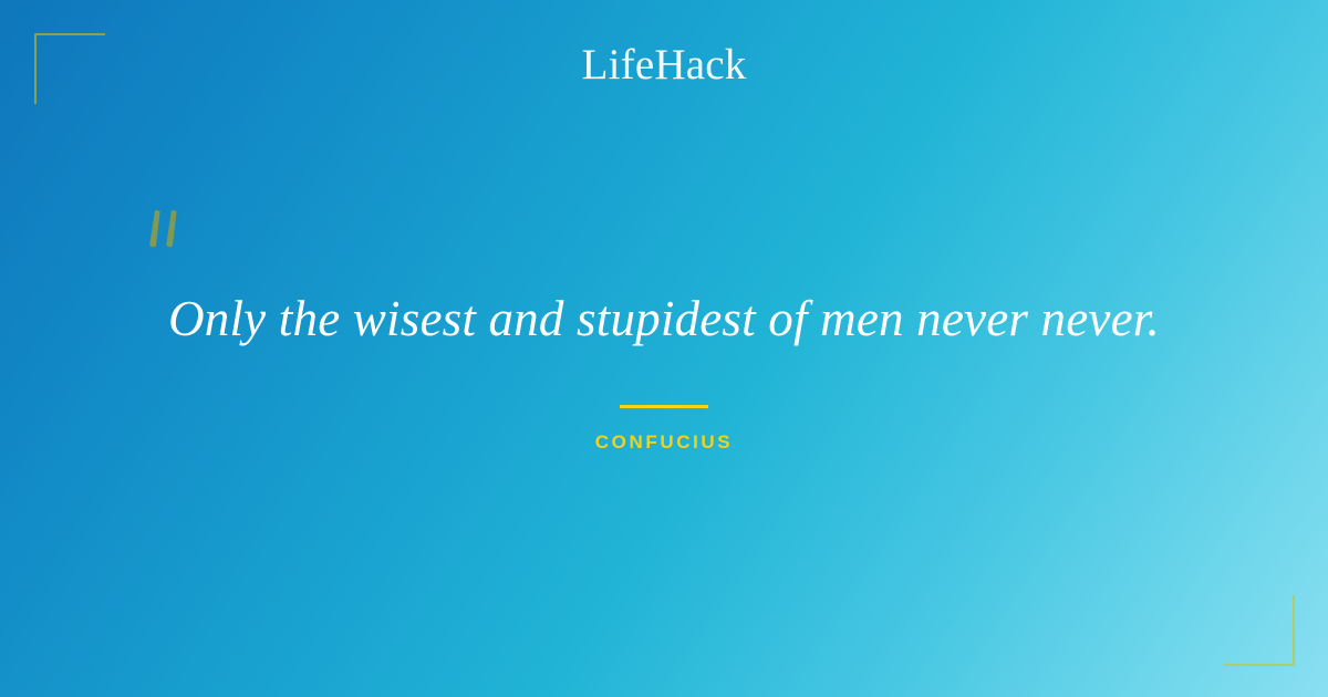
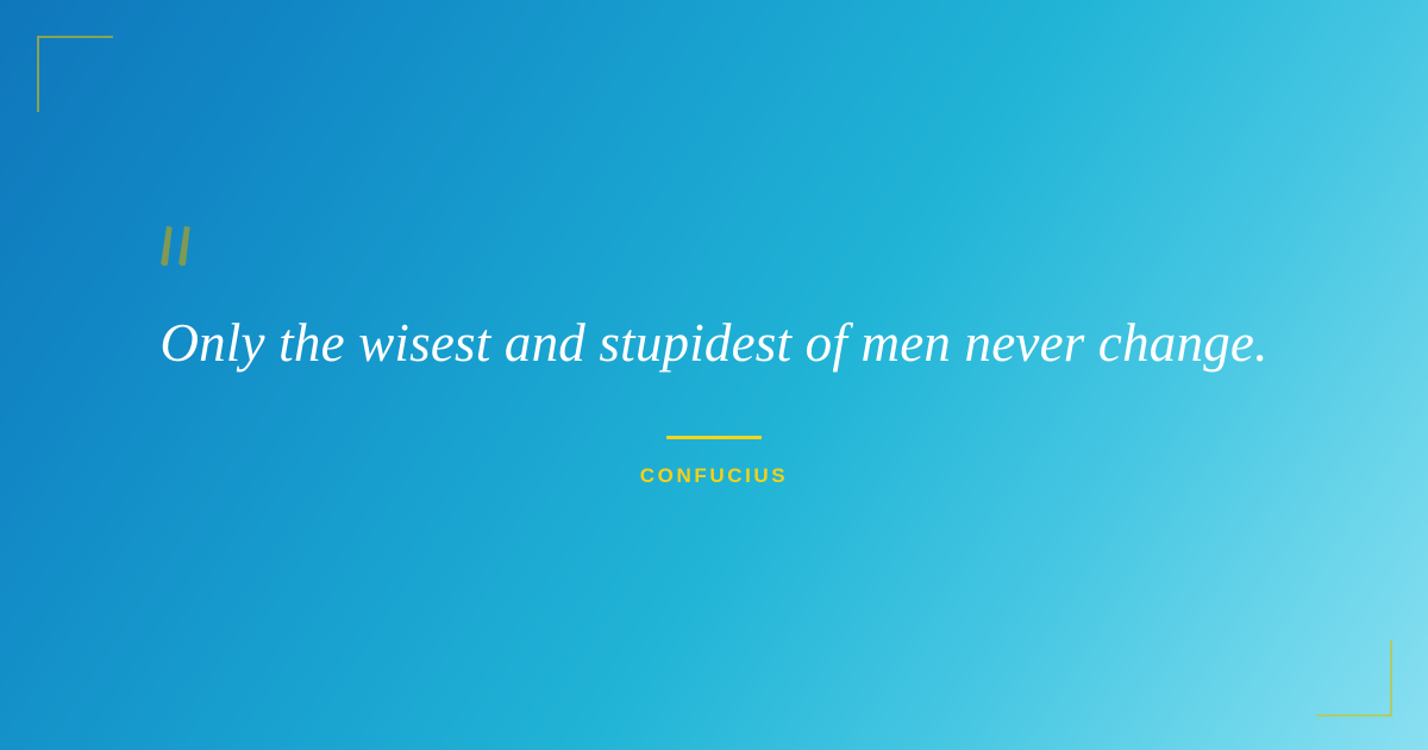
- LifeHack
- Only the wisest and stupidest of men never never.
+ Only the wisest and stupidest of men never change.
  CONFUCIUS
